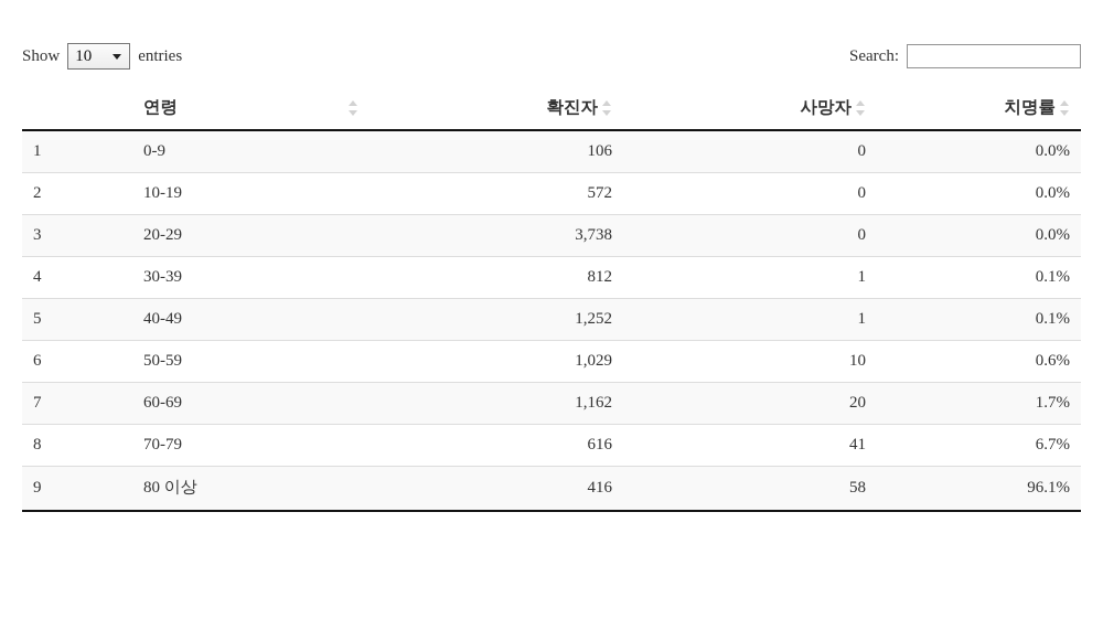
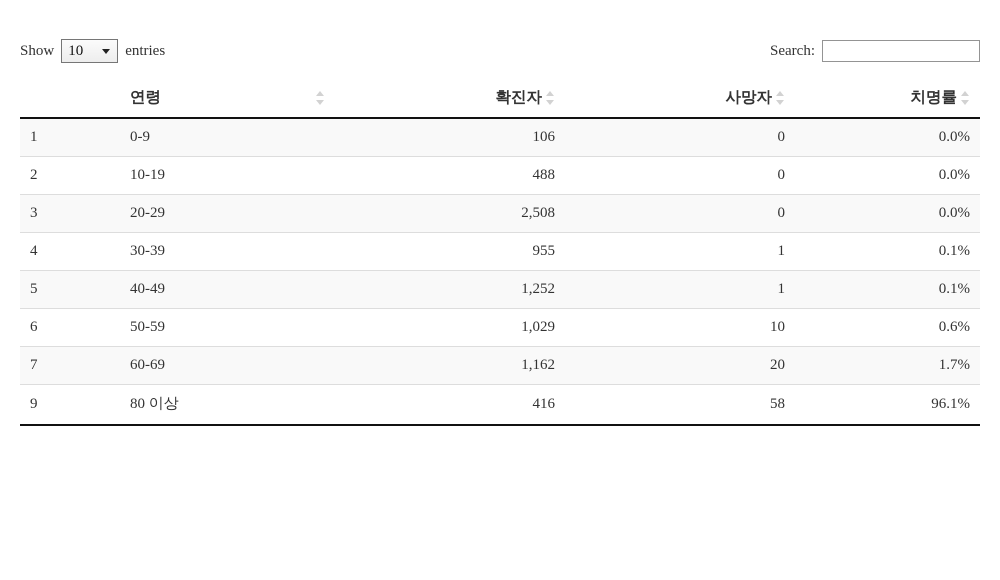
  Show
  10
  entries
  Search:
  	연령	확진자	사망자	치명률
  1	0-9	106	0	0.0%
- 2	10-19	572	0	0.0%
+ 2	10-19	488	0	0.0%
- 3	20-29	3,738	0	0.0%
+ 3	20-29	2,508	0	0.0%
- 4	30-39	812	1	0.1%
+ 4	30-39	955	1	0.1%
  5	40-49	1,252	1	0.1%
  6	50-59	1,029	10	0.6%
  7	60-69	1,162	20	1.7%
- 8	70-79	616	41	6.7%
  9	80 이상	416	58	96.1%
